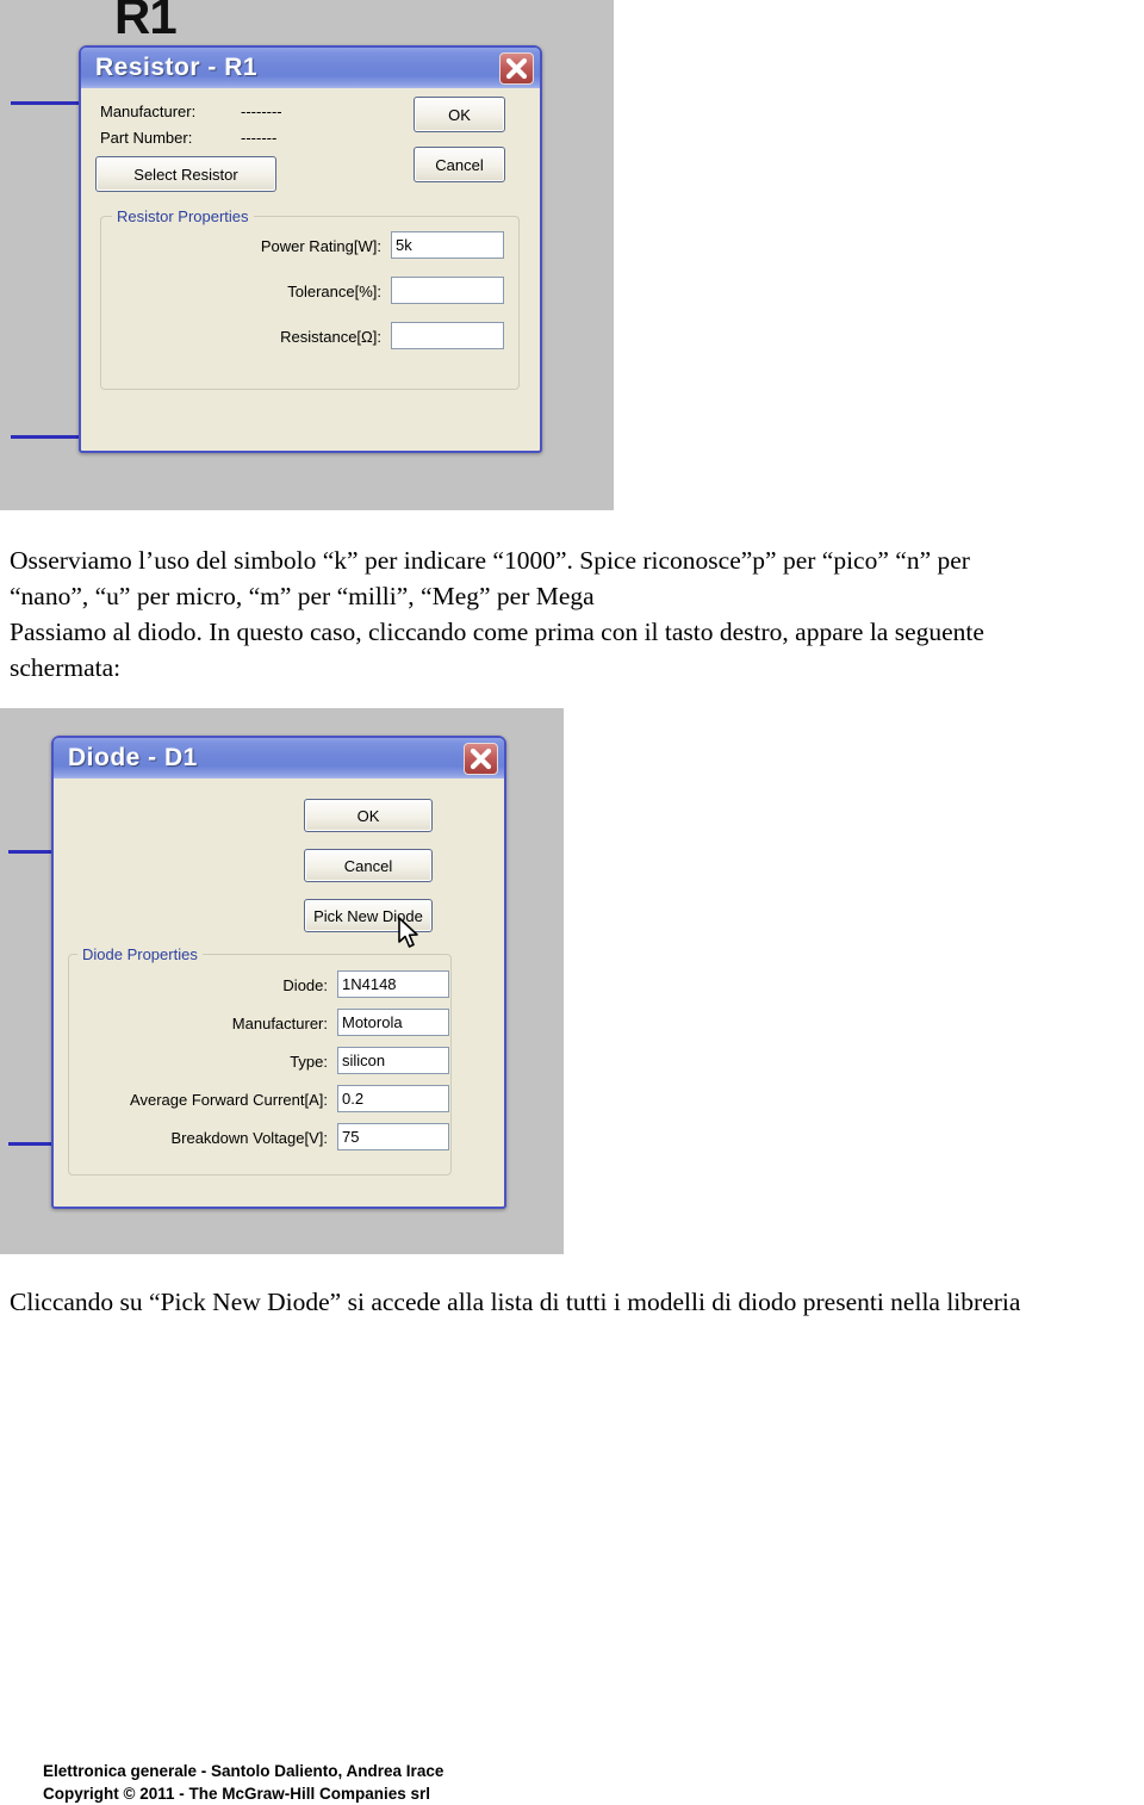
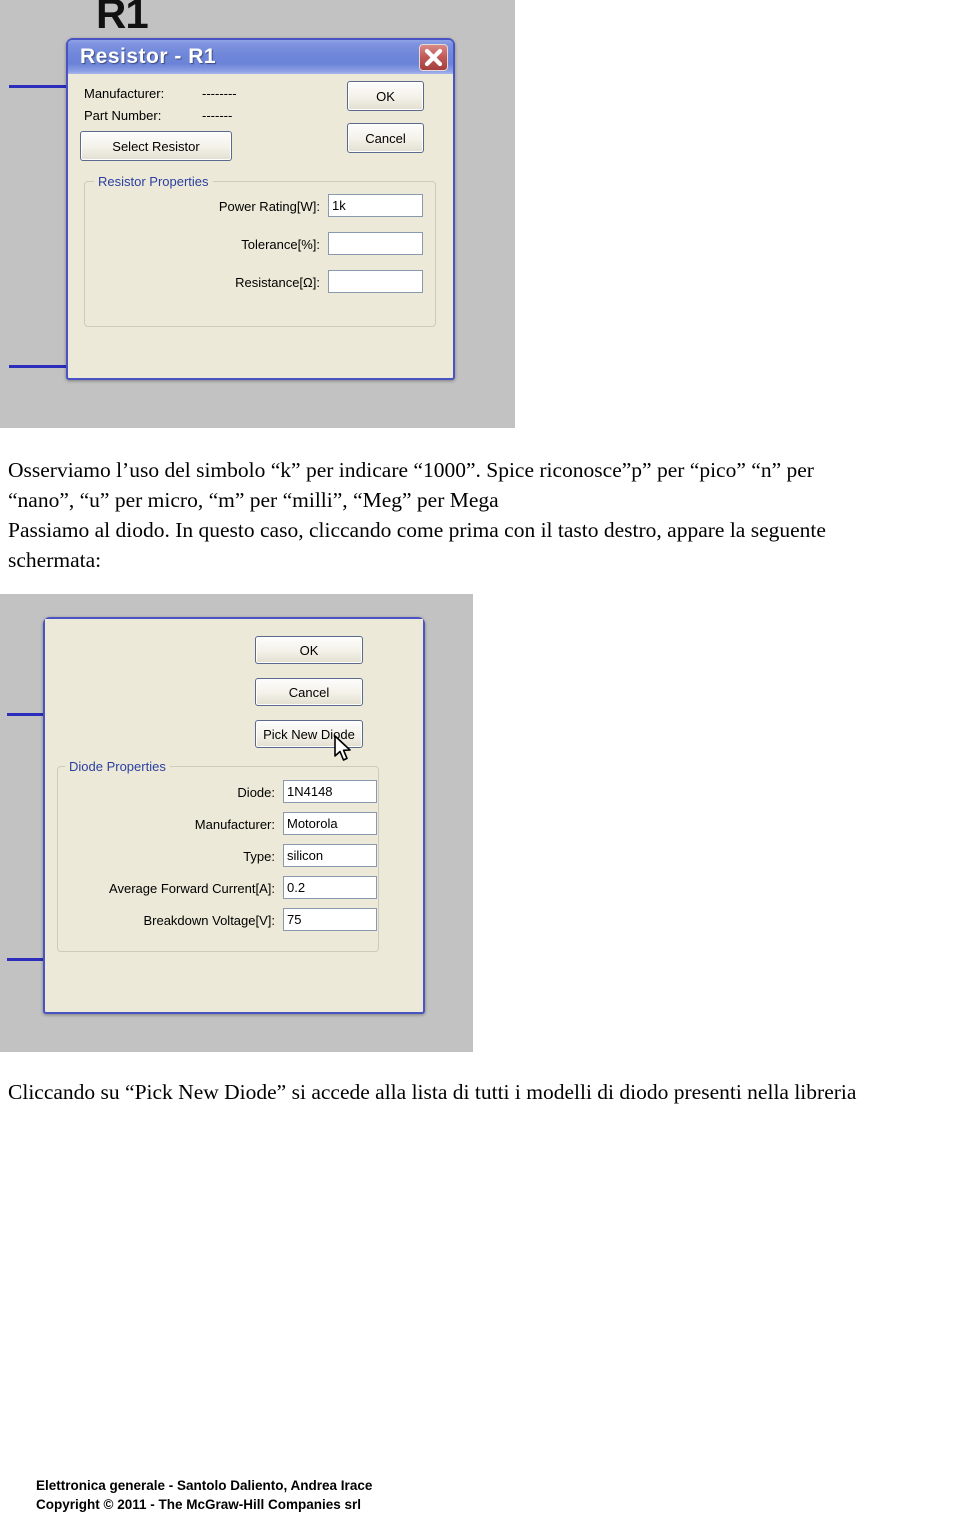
  R1
  Resistor - R1
  Manufacturer:
  --------
  Part Number:
  -------
  Select Resistor
  OK
  Cancel
  Resistor Properties
  Power Rating[W]:
- 5k
+ 1k
  Tolerance[%]:
  Resistance[Ω]:
  Osserviamo l’uso del simbolo “k” per indicare “1000”. Spice riconosce”p” per “pico” “n” per
  “nano”, “u” per micro, “m” per “milli”, “Meg” per Mega
  Passiamo al diodo. In questo caso, cliccando come prima con il tasto destro, appare la seguente
  schermata:
- Diode - D1
  OK
  Cancel
  Pick New Diode
  Diode Properties
  Diode:
  1N4148
  Manufacturer:
  Motorola
  Type:
  silicon
  Average Forward Current[A]:
  0.2
  Breakdown Voltage[V]:
  75
  Cliccando su “Pick New Diode” si accede alla lista di tutti i modelli di diodo presenti nella libreria
  Elettronica generale - Santolo Daliento, Andrea Irace
  Copyright © 2011 - The McGraw-Hill Companies srl
